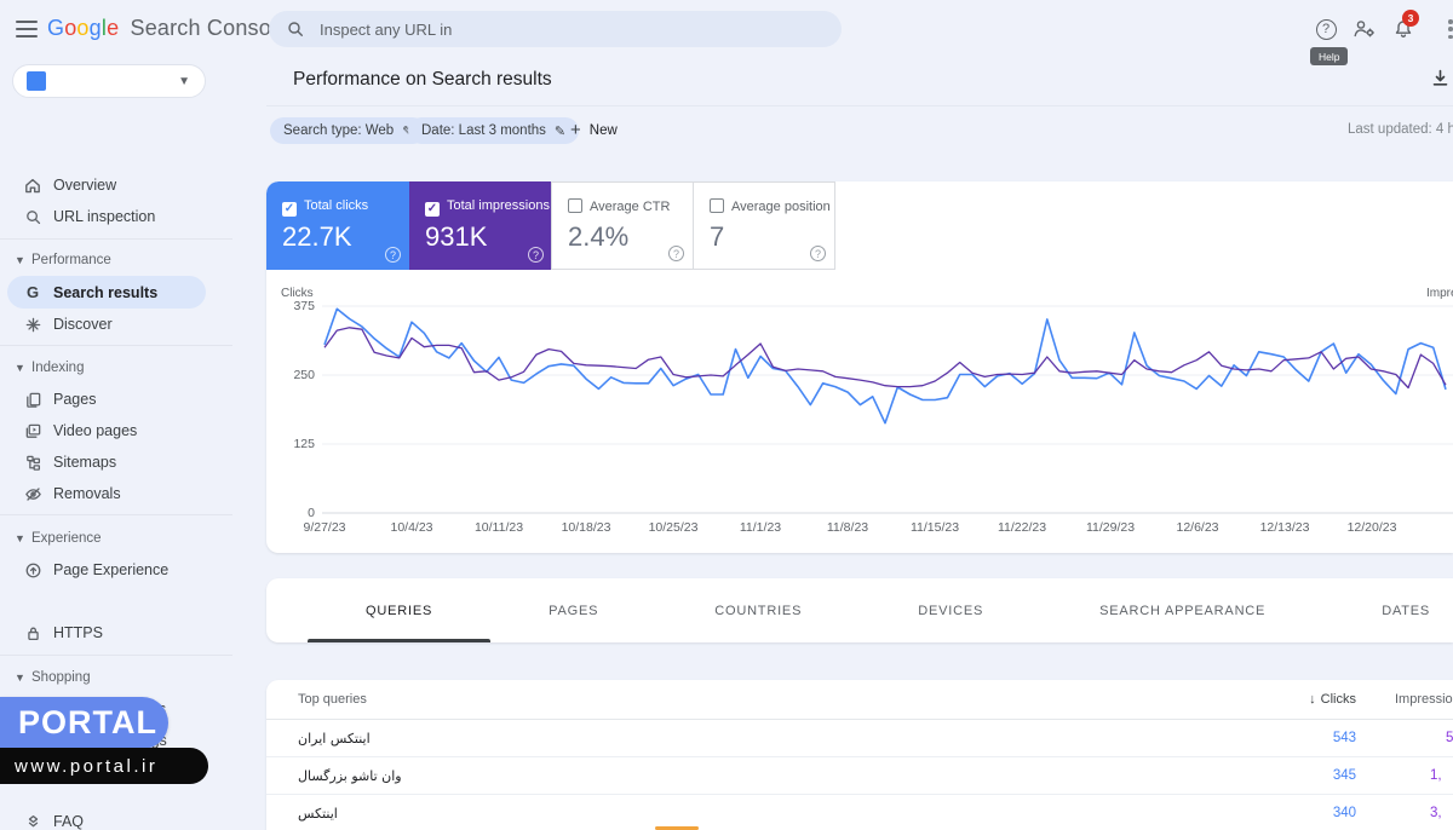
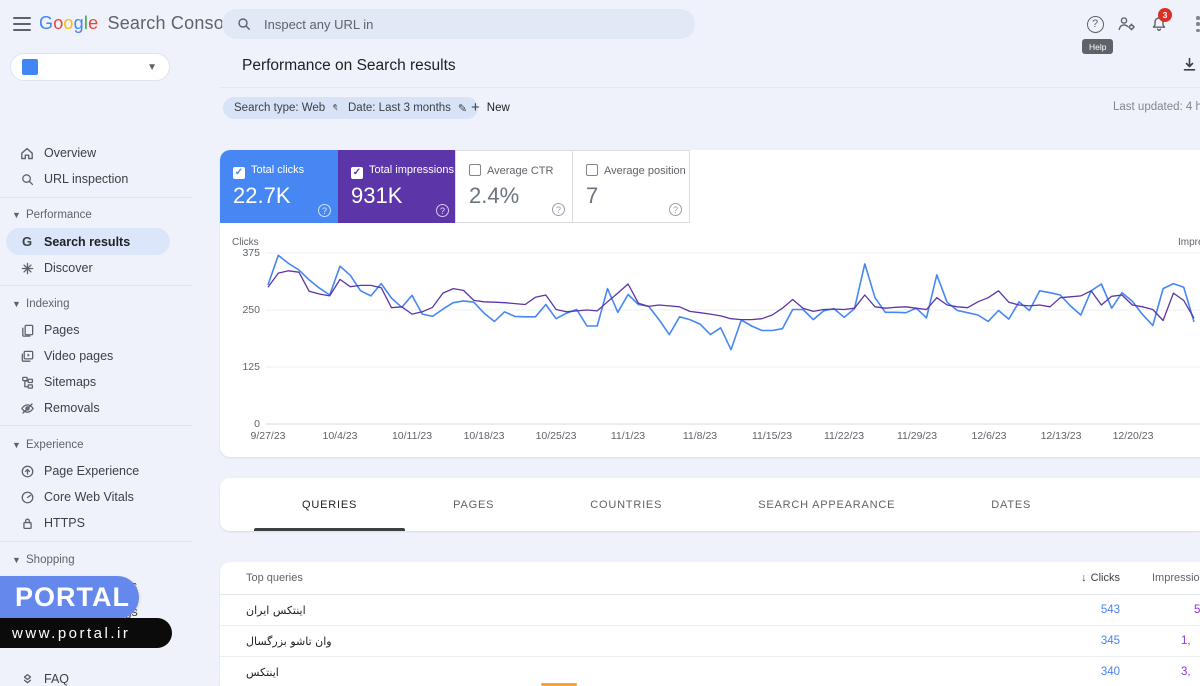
  Google Search Conso
  Inspect any URL in
  ?
  3
  Help
  ▼
  Overview
  URL inspection
  ▼
  Performance
  G
  Search results
  Discover
  ▼
  Indexing
  Pages
  Video pages
  Sitemaps
  Removals
  ▼
  Experience
  Page Experience
+ Core Web Vitals
  HTTPS
  ▼
  Shopping
  FAQ
  PORTAL
  www.portal.ir
  Performance on Search results
  Search type: Web
  Date: Last 3 months
  ✎
  +
  New
  ✓ Total clicks
  22.7K
  ?
  ✓ Total impressions
  931K
  ?
  Average CTR
  2.4%
  ?
  Average position
  7
  ?
  Clicks
  375
  250
  125
  0
  9/27/23
  10/4/23
  10/11/23
  10/18/23
  10/25/23
  11/1/23
  11/8/23
  11/15/23
  11/22/23
  11/29/23
  12/6/23
  12/13/23
  12/20/23
  QUERIES
  PAGES
  COUNTRIES
- DEVICES
  SEARCH APPEARANCE
  DATES
  Top queries
  ↓ Clicks
  Impressio
  اینتکس ایران
  543
  وان تاشو بزرگسال
  345
  1,
  اینتکس
  340
  3,
